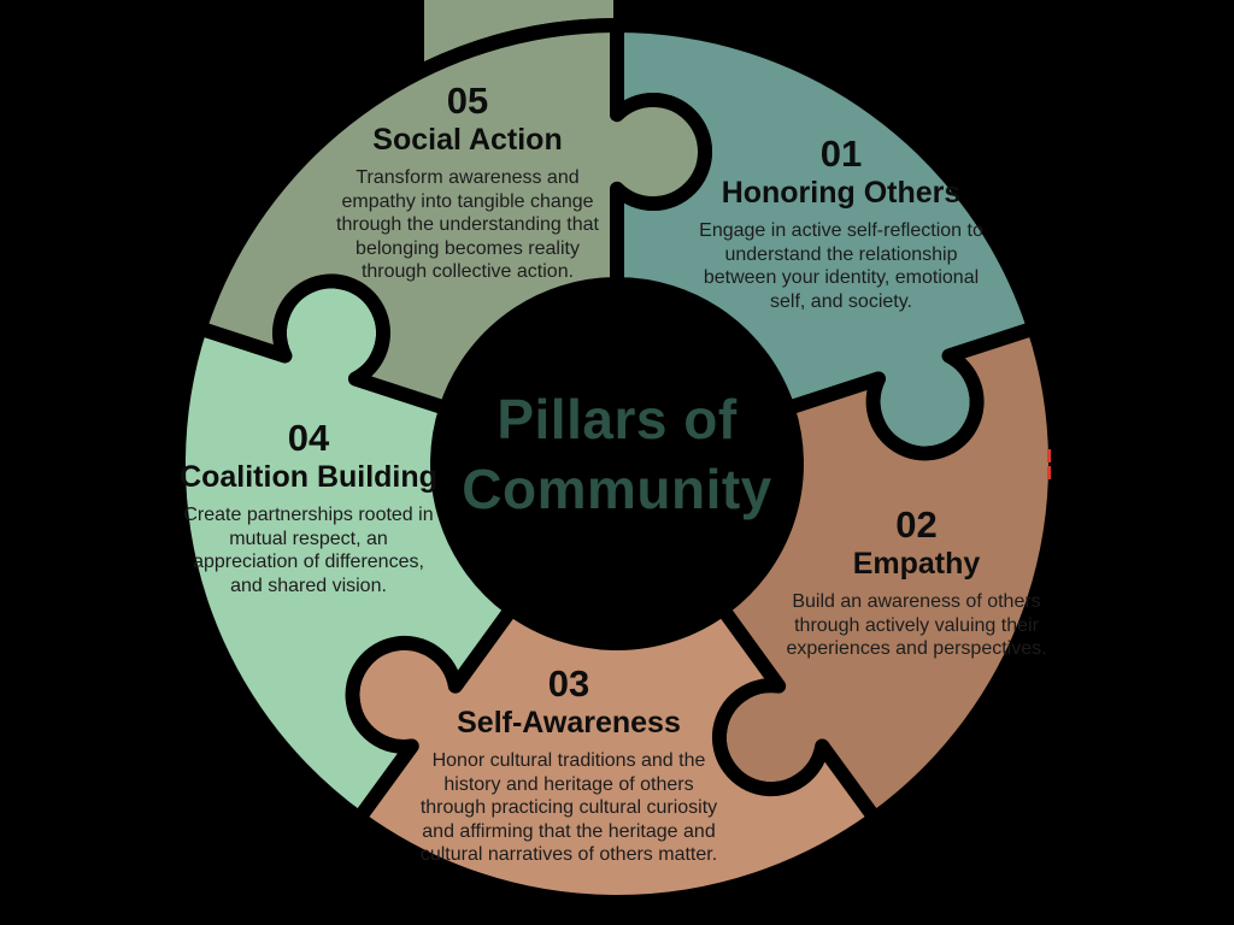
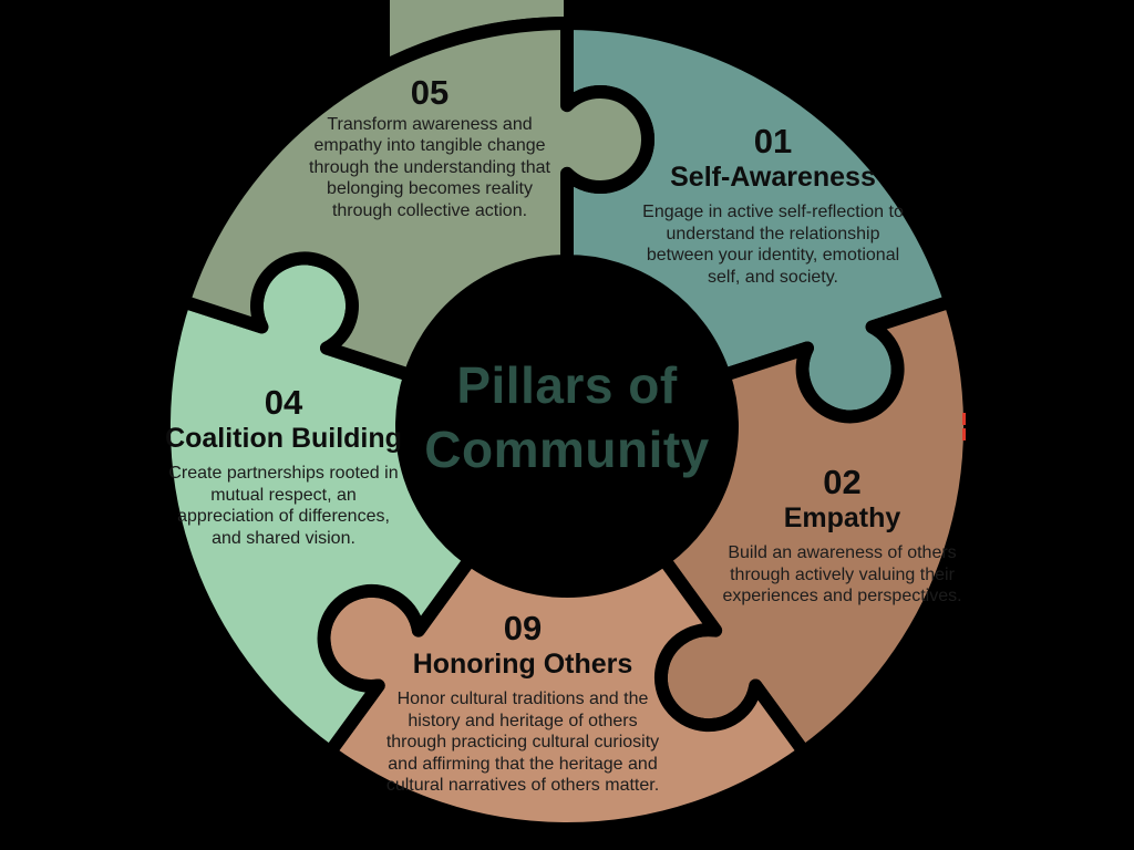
  05
- Social Action
  Transform awareness and empathy into tangible change through the understanding that belonging becomes reality through collective action.
  01
- Honoring Others
+ Self-Awareness
  Engage in active self-reflection to understand the relationship between your identity, emotional self, and society.
  02
  Empathy
  Build an awareness of others through actively valuing their experiences and perspectives.
- 03
+ 09
- Self-Awareness
+ Honoring Others
  Honor cultural traditions and the history and heritage of others through practicing cultural curiosity and affirming that the heritage and cultural narratives of others matter.
  04
  Coalition Building
  Create partnerships rooted in mutual respect, an appreciation of differences, and shared vision.
  Pillars of
  Community
